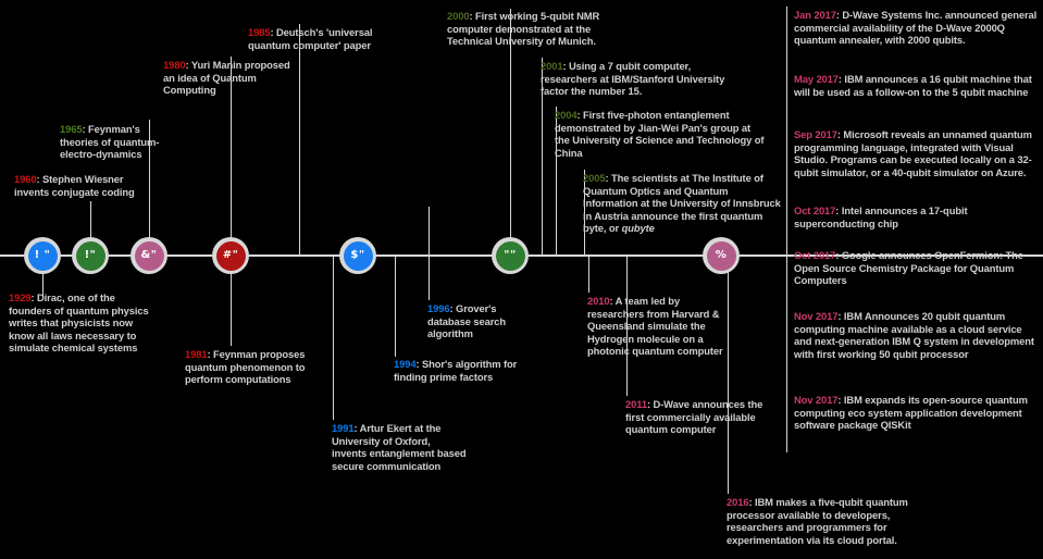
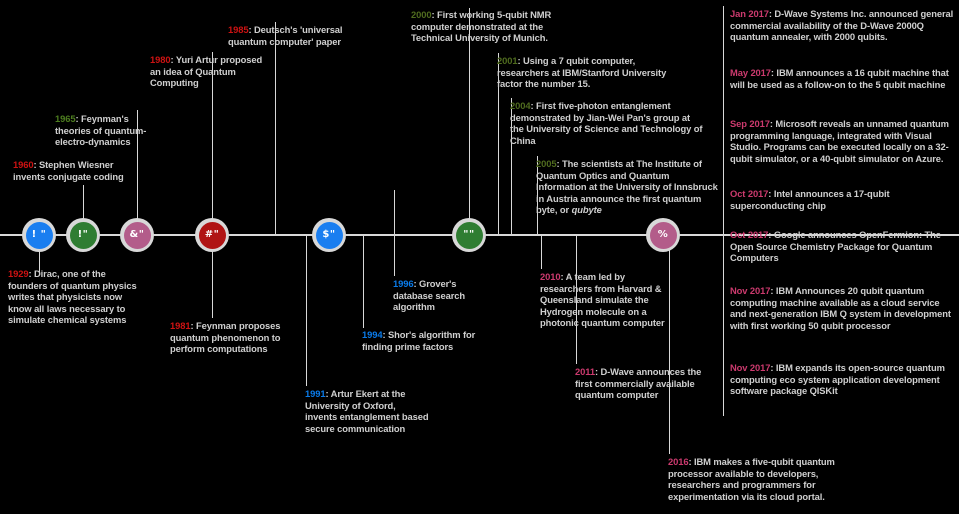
  ! "
  !"
  &"
  #"
  $"
  ""
  %
  1929: Dirac, one of the founders of quantum physics writes that physicists now know all laws necessary to simulate chemical systems
  1960: Stephen Wiesner invents conjugate coding
  1965: Feynman's theories of quantum-electro-dynamics
- 1980: Yuri Manin proposed an idea of Quantum Computing
+ 1980: Yuri Artur proposed an idea of Quantum Computing
  1981: Feynman proposes quantum phenomenon to perform computations
  1985: Deutsch's 'universal quantum computer' paper
  1991: Artur Ekert at the University of Oxford, invents entanglement based secure communication
  1994: Shor's algorithm for finding prime factors
  1996: Grover's database search algorithm
  2000: First working 5-qubit NMR computer demonstrated at the Technical University of Munich.
  2001: Using a 7 qubit computer, researchers at IBM/Stanford University factor the number 15.
  2004: First five-photon entanglement demonstrated by Jian-Wei Pan's group at the University of Science and Technology of China
  2005: The scientists at The Institute of Quantum Optics and Quantum Information at the University of Innsbruck in Austria announce the first quantum byte, or qubyte
  2010: A team led by researchers from Harvard & Queensland simulate the Hydrogen molecule on a photonic quantum computer
  2011: D-Wave announces the first commercially available quantum computer
  2016: IBM makes a five-qubit quantum processor available to developers, researchers and programmers for experimentation via its cloud portal.
  Jan 2017: D-Wave Systems Inc. announced general commercial availability of the D-Wave 2000Q quantum annealer, with 2000 qubits.
  May 2017: IBM announces a 16 qubit machine that will be used as a follow-on to the 5 qubit machine
  Sep 2017: Microsoft reveals an unnamed quantum programming language, integrated with Visual Studio. Programs can be executed locally on a 32-qubit simulator, or a 40-qubit simulator on Azure.
  Oct 2017: Intel announces a 17-qubit superconducting chip
  Oct 2017: Google announces OpenFermion: The Open Source Chemistry Package for Quantum Computers
  Nov 2017: IBM Announces 20 qubit quantum computing machine available as a cloud service and next-generation IBM Q system in development with first working 50 qubit processor
  Nov 2017: IBM expands its open-source quantum computing eco system application development software package QISKit
